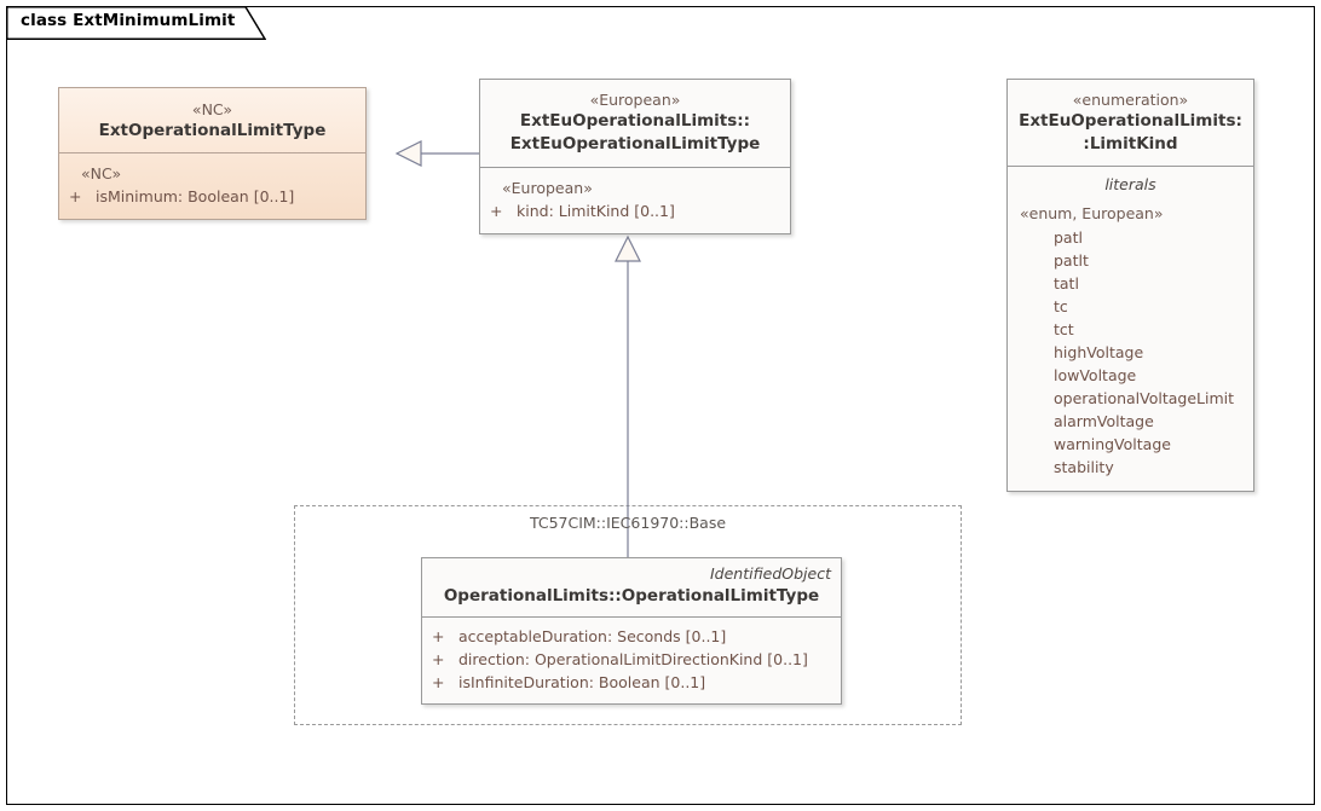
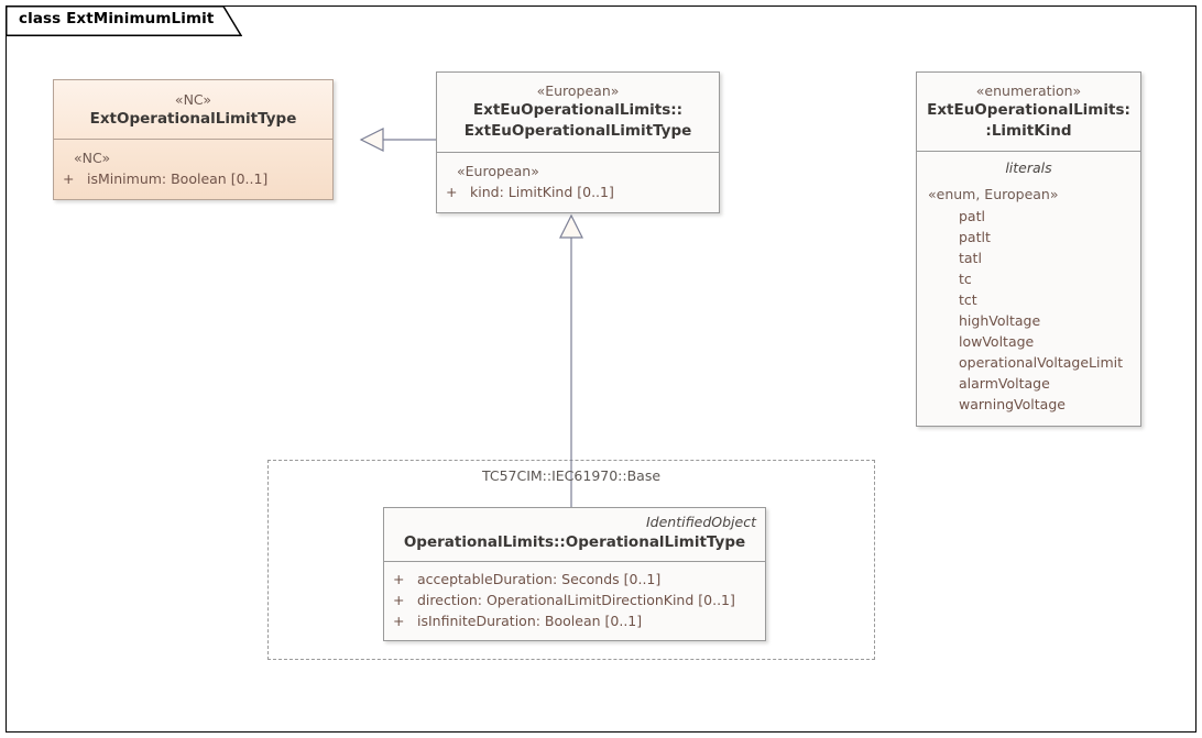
  class ExtMinimumLimit
  «NC»
  ExtOperationalLimitType
  «NC»
  +
  isMinimum: Boolean [0..1]
  «European»
  ExtEuOperationalLimits::
  ExtEuOperationalLimitType
  «European»
  +
  kind: LimitKind [0..1]
  «enumeration»
  ExtEuOperationalLimits:
  :LimitKind
  literals
  «enum, European»
  patl
  patlt
  tatl
  tc
  tct
  highVoltage
  lowVoltage
  operationalVoltageLimit
  alarmVoltage
  warningVoltage
- stability
  TC57CIM::IEC61970::Base
  IdentifiedObject
  OperationalLimits::OperationalLimitType
  +
  acceptableDuration: Seconds [0..1]
  +
  direction: OperationalLimitDirectionKind [0..1]
  +
  isInfiniteDuration: Boolean [0..1]
